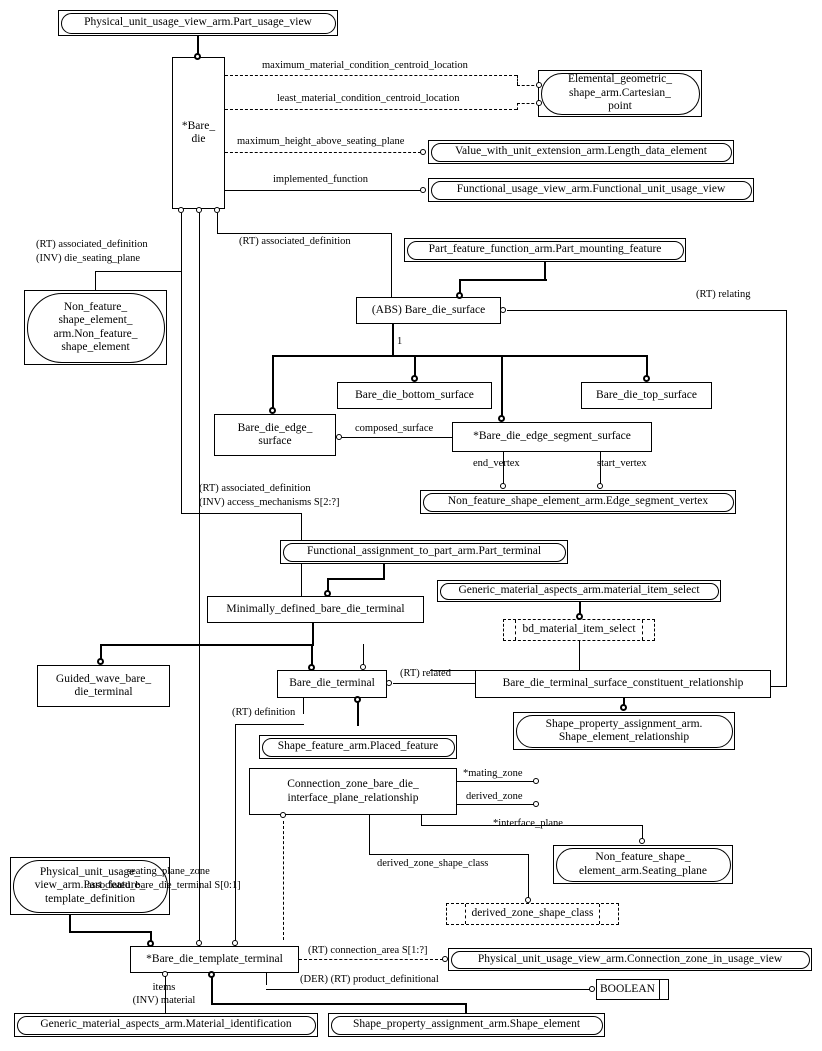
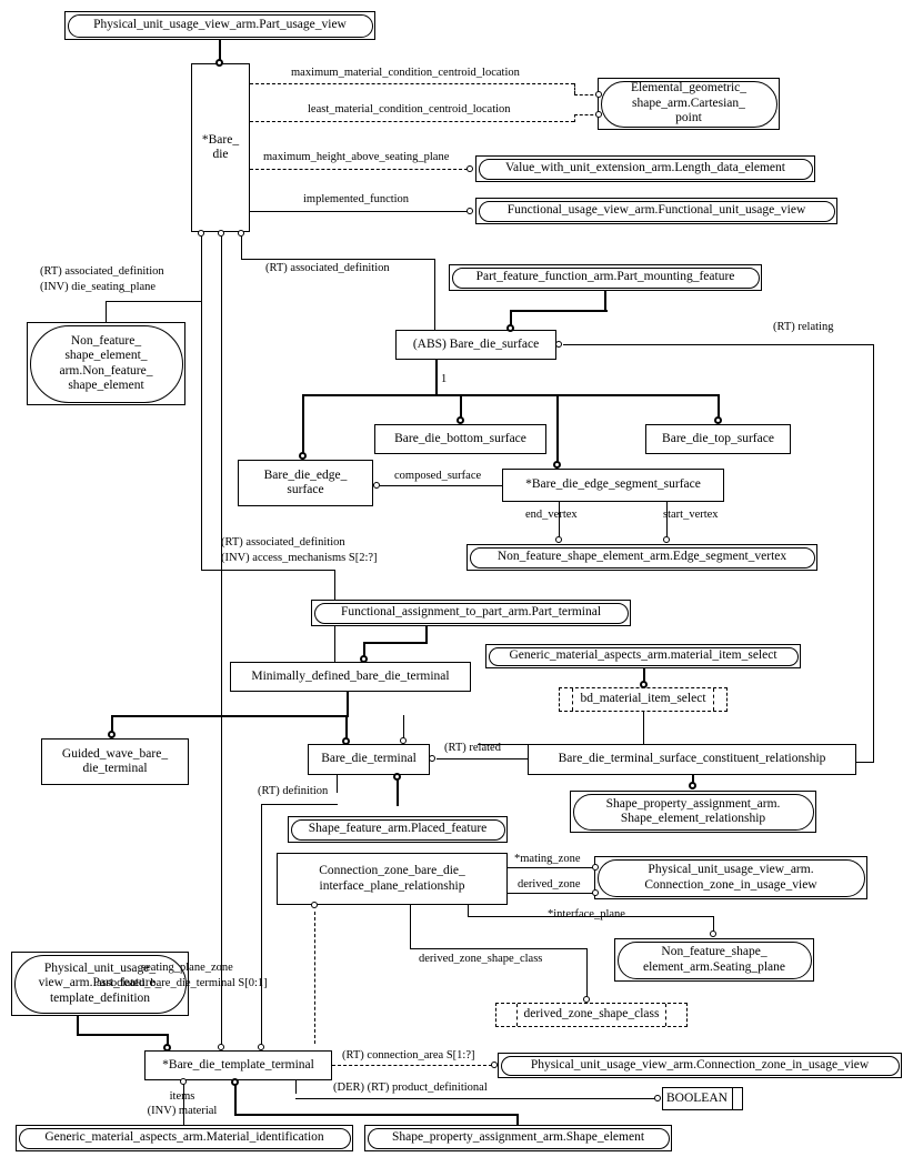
  Physical_unit_usage_view_arm.Part_usage_view
  *Bare_
  die
  maximum_material_condition_centroid_location
  least_material_condition_centroid_location
  Elemental_geometric_
  shape_arm.Cartesian_
  point
  maximum_height_above_seating_plane
  Value_with_unit_extension_arm.Length_data_element
  implemented_function
  Functional_usage_view_arm.Functional_unit_usage_view
  (RT) associated_definition
  (INV) die_seating_plane
  Non_feature_
  shape_element_
  arm.Non_feature_
  shape_element
  seating_plane_zone
  (RT) associated_definition
  Part_feature_function_arm.Part_mounting_feature
  (ABS) Bare_die_surface
  (RT) relating
  1
  Bare_die_bottom_surface
  Bare_die_top_surface
  Bare_die_edge_
  surface
  *Bare_die_edge_segment_surface
  composed_surface
  end_vertex
  start_vertex
  Non_feature_shape_element_arm.Edge_segment_vertex
  (RT) associated_definition
  (INV) access_mechanisms S[2:?]
  Functional_assignment_to_part_arm.Part_terminal
  Generic_material_aspects_arm.material_item_select
  bd_material_item_select
  Minimally_defined_bare_die_terminal
  Guided_wave_bare_
  die_terminal
  Bare_die_terminal
  (RT) related
  Bare_die_terminal_surface_constituent_relationship
  Shape_property_assignment_arm.
  Shape_element_relationship
  Shape_feature_arm.Placed_feature
  (RT) definition
  Connection_zone_bare_die_
  interface_plane_relationship
  *mating_zone
  derived_zone
+ Physical_unit_usage_view_arm.
+ Connection_zone_in_usage_view
  *interface_plane
  Non_feature_shape_
  element_arm.Seating_plane
  derived_zone_shape_class
  derived_zone_shape_class
  associated_bare_die_terminal S[0:1]
  Physical_unit_usage_
  view_arm.Part_feature_
  template_definition
  *Bare_die_template_terminal
  (RT) connection_area S[1:?]
  Physical_unit_usage_view_arm.Connection_zone_in_usage_view
  (DER) (RT) product_definitional
  BOOLEAN
  items
  (INV) material
  Generic_material_aspects_arm.Material_identification
  Shape_property_assignment_arm.Shape_element
